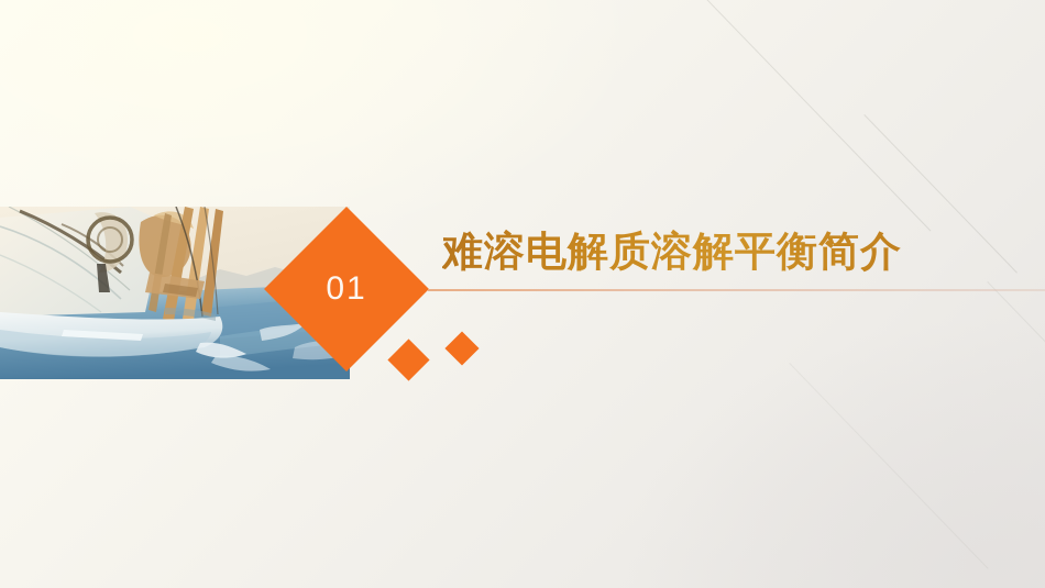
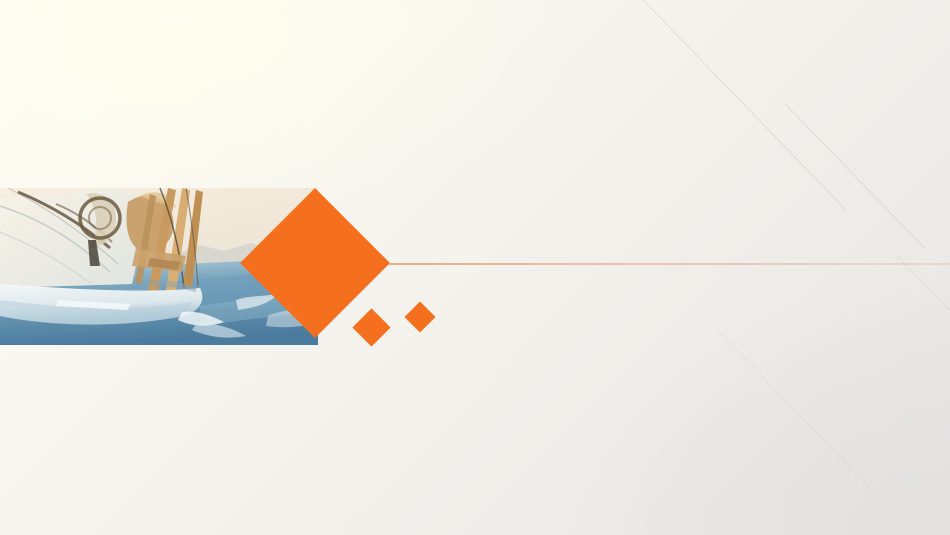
- 01
- 难溶电解质溶解平衡简介
